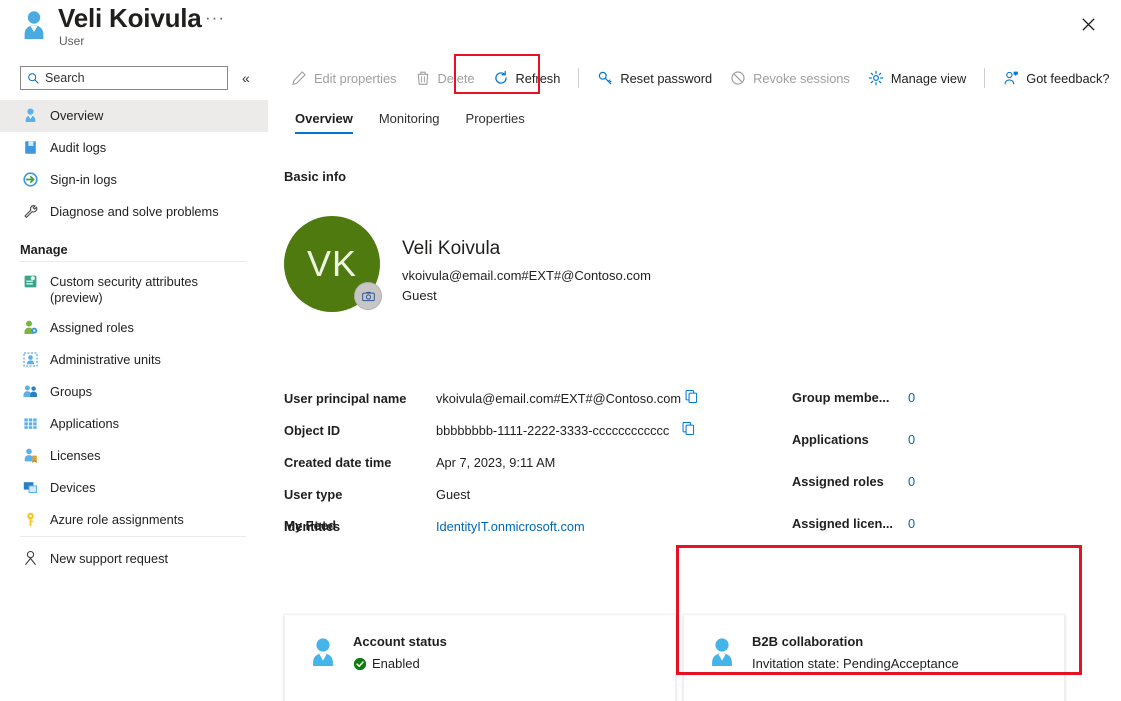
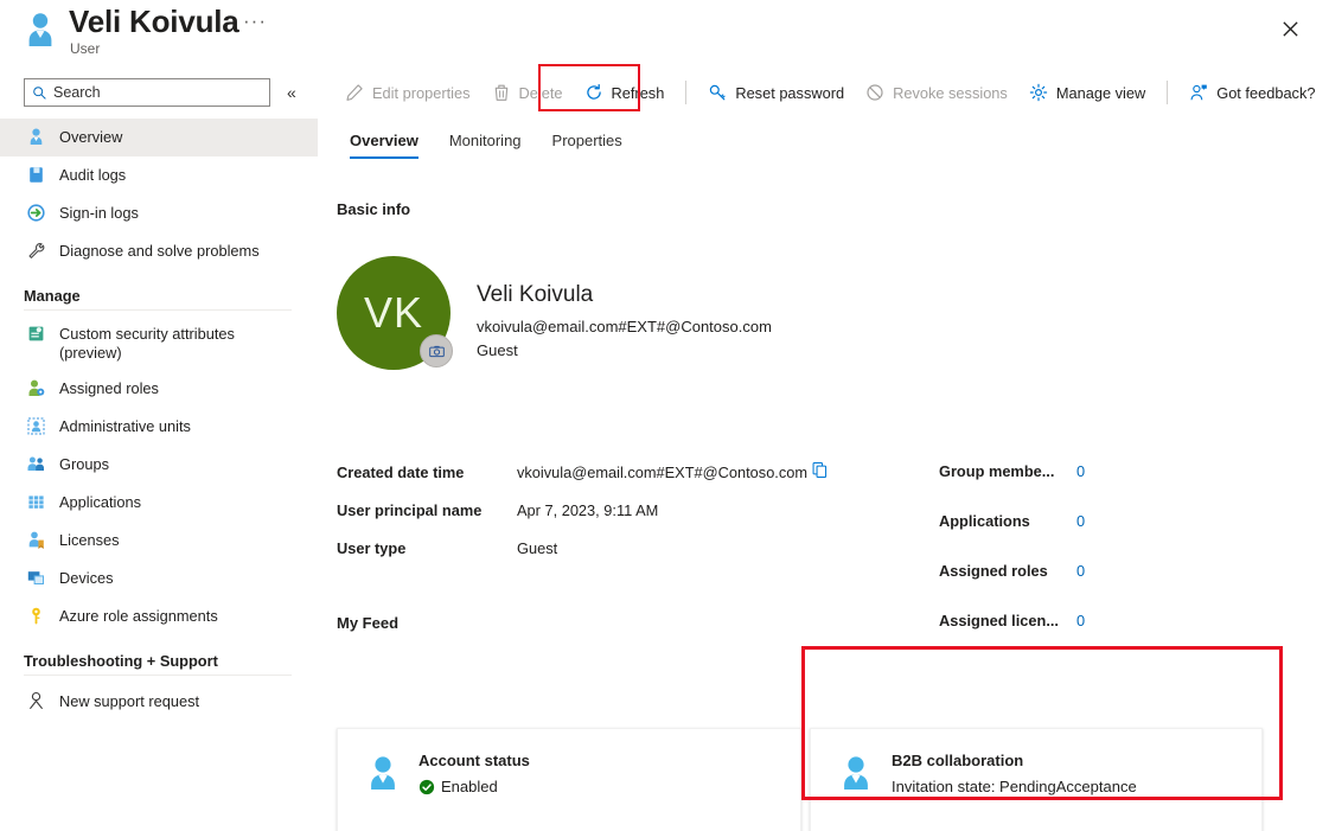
  Veli Koivula
  ···
  User
  Search
  «
  Overview
  Audit logs
  Sign-in logs
  Diagnose and solve problems
  Manage
  Custom security attributes
  (preview)
  Assigned roles
  Administrative units
  Groups
  Applications
  Licenses
  Devices
  Azure role assignments
+ Troubleshooting + Support
  New support request
  Edit properties
  Delete
  Refresh
  Reset password
  Revoke sessions
  Manage view
  Got feedback?
  Overview
  Monitoring
  Properties
  Basic info
  VK
  Veli Koivula
  vkoivula@email.com#EXT#@Contoso.com
  Guest
- User principal name
+ Created date time
  vkoivula@email.com#EXT#@Contoso.com
- Object ID
- bbbbbbbb-1111-2222-3333-cccccccccccc
- Created date time
+ User principal name
  Apr 7, 2023, 9:11 AM
  User type
  Guest
- Identities
- IdentityIT.onmicrosoft.com
  Group membe...
  0
  Applications
  0
  Assigned roles
  0
  Assigned licen...
  0
  My Feed
  Account status
  Enabled
  B2B collaboration
  Invitation state: PendingAcceptance
